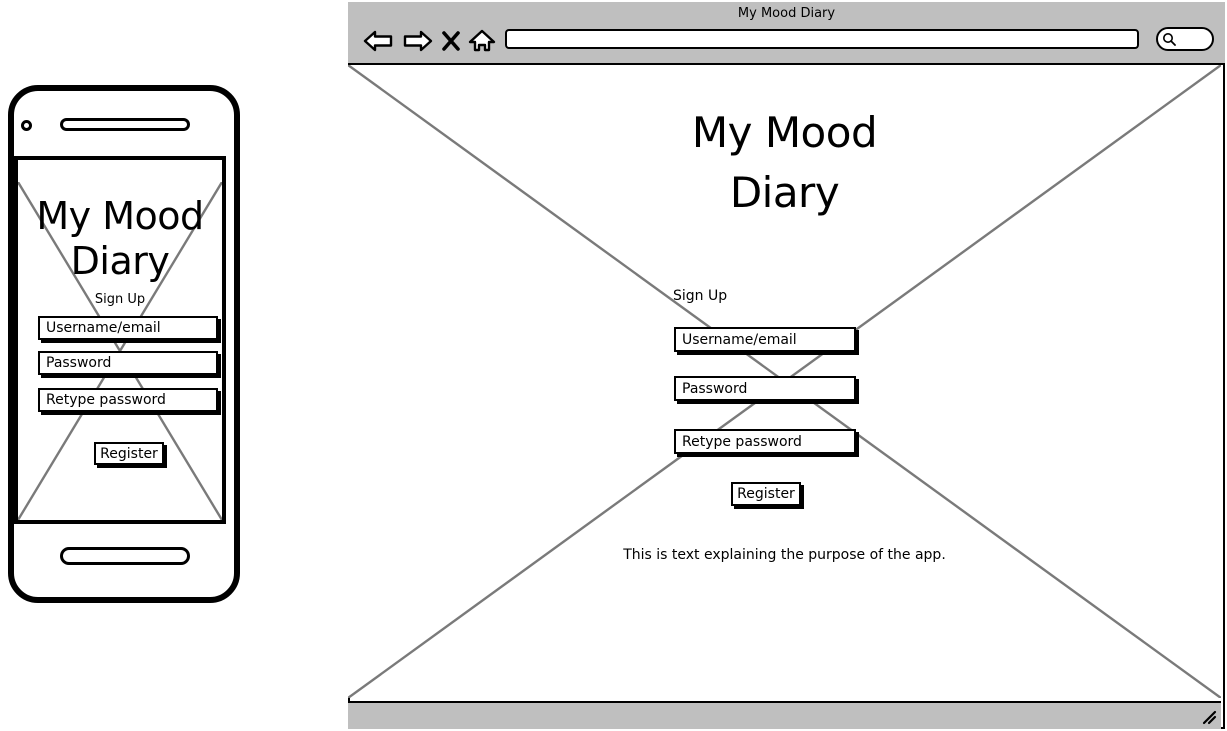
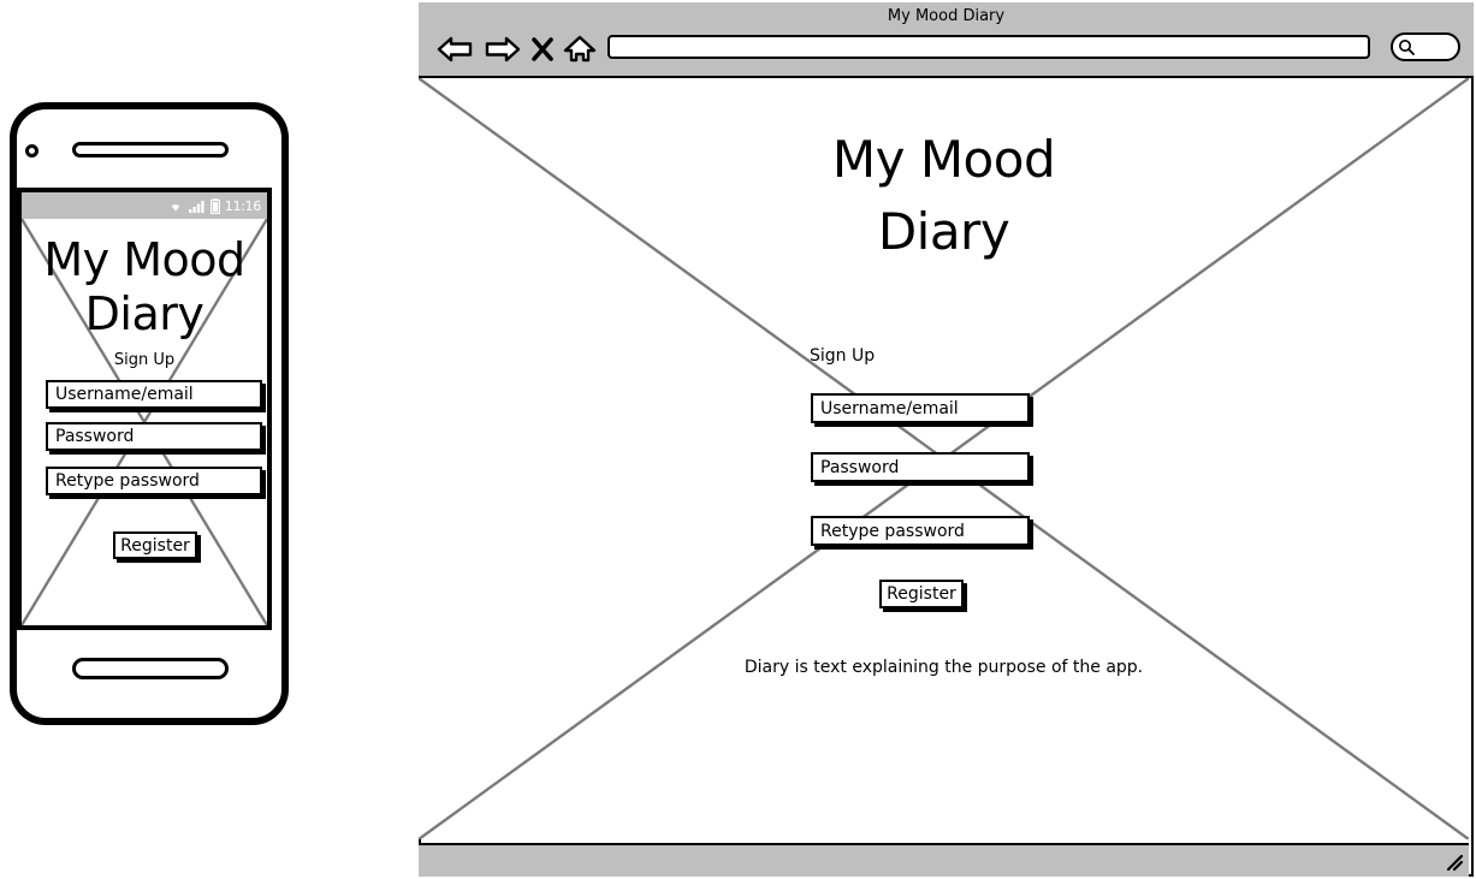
+ 11:16
  My Mood Diary
  Sign Up
  Username/email
  Password
  Retype password
  Register
  My Mood Diary
  My Mood
  Diary
  Sign Up
  Username/email
  Password
  Retype password
  Register
- This is text explaining the purpose of the app.
+ Diary is text explaining the purpose of the app.
